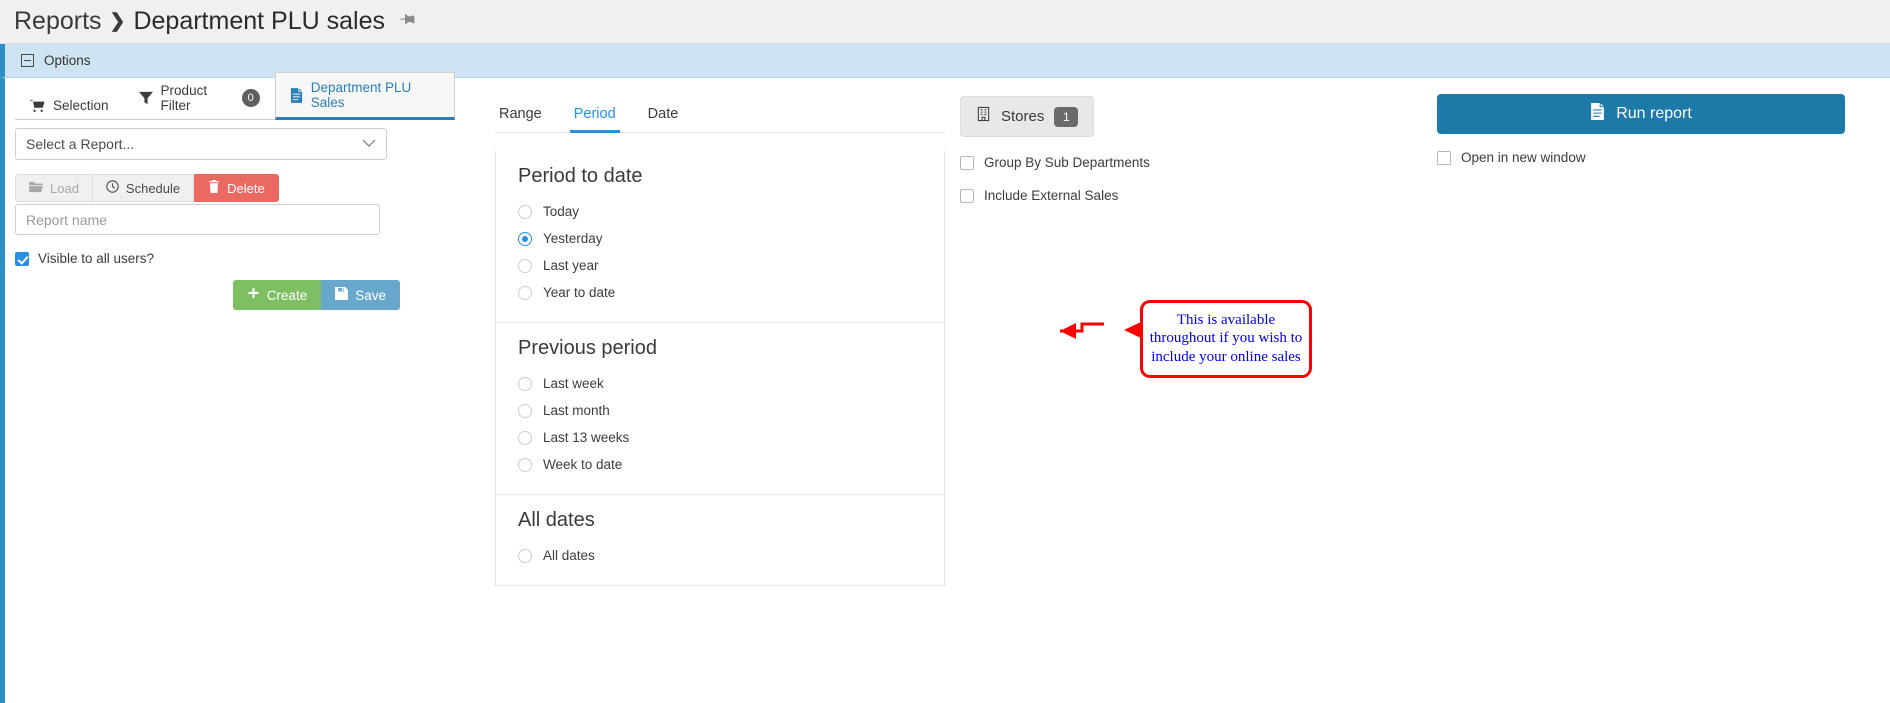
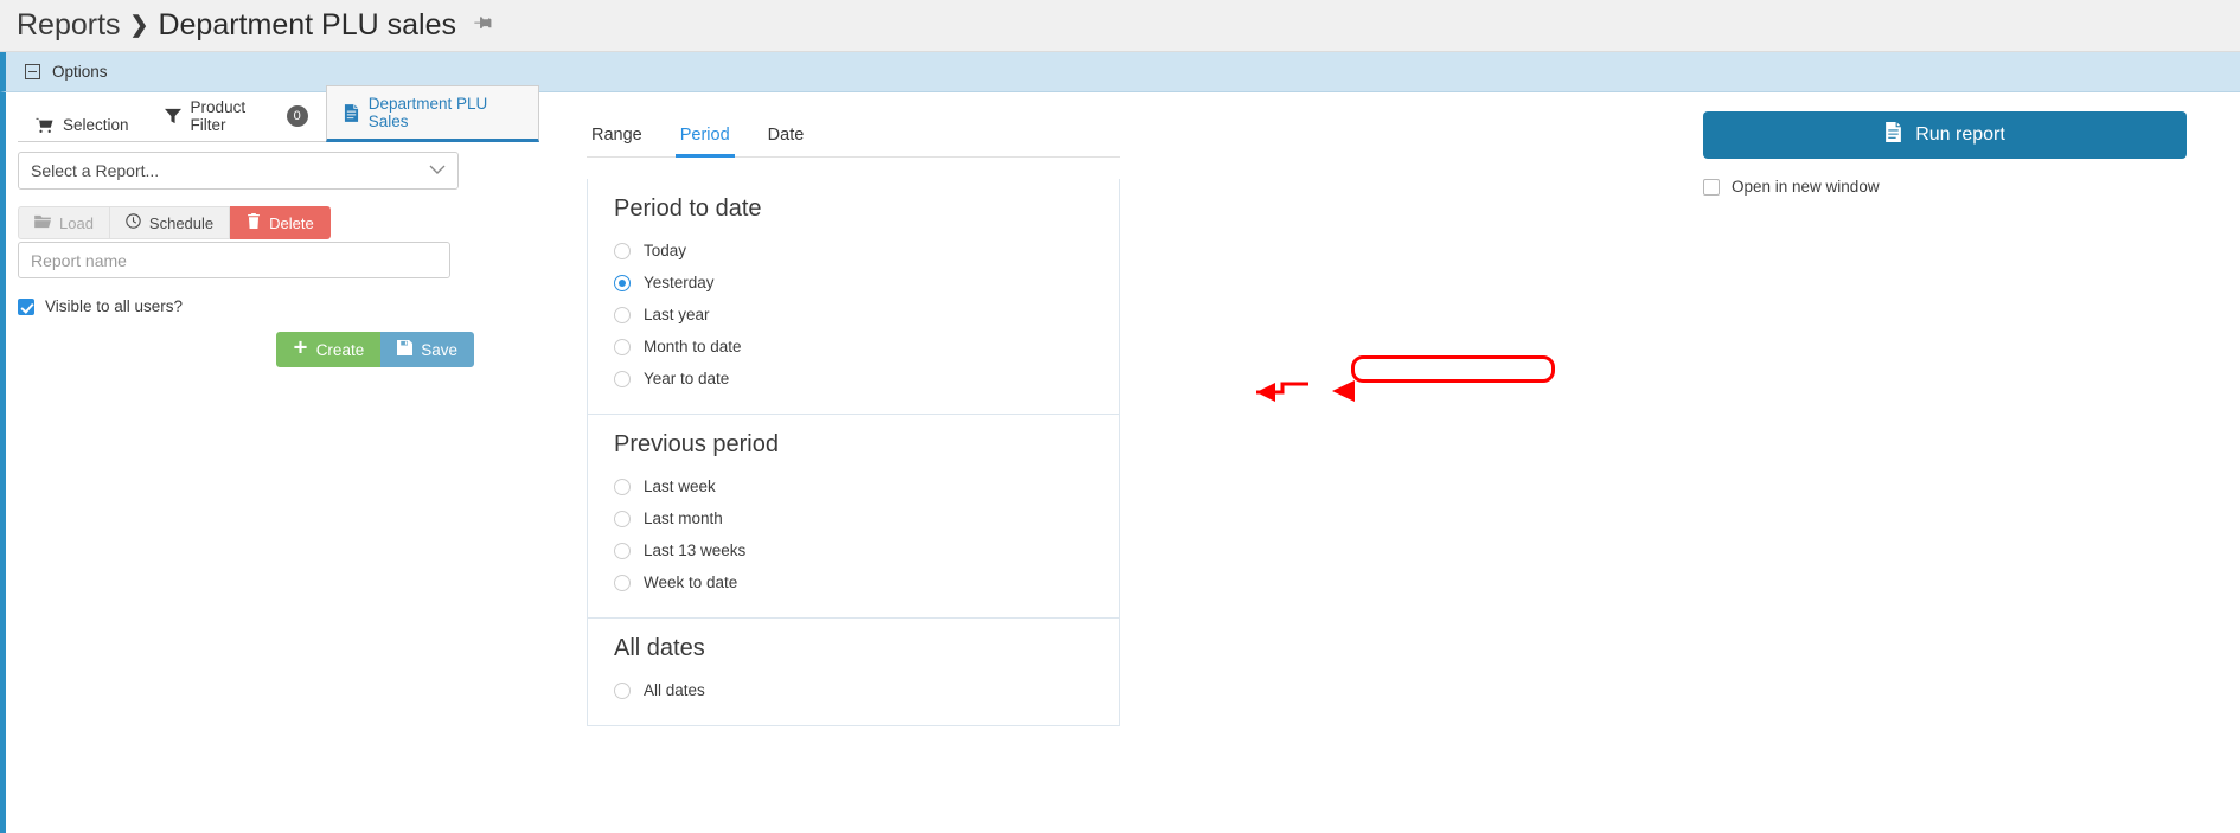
  Reports
  ❯
  Department PLU sales
  Options
  Selection
  Product Filter
  0
  Department PLU Sales
  Select a Report...
  Load
  Schedule
  Delete
  Report name
  Visible to all users?
  Create
  Save
  Range
  Period
  Date
  Period to date
  Today
  Yesterday
  Last year
+ Month to date
  Year to date
  Previous period
  Last week
  Last month
  Last 13 weeks
  Week to date
  All dates
  All dates
- Stores
- 1
- Group By Sub Departments
- Include External Sales
- This is available throughout if you wish to include your online sales
  Run report
  Open in new window
